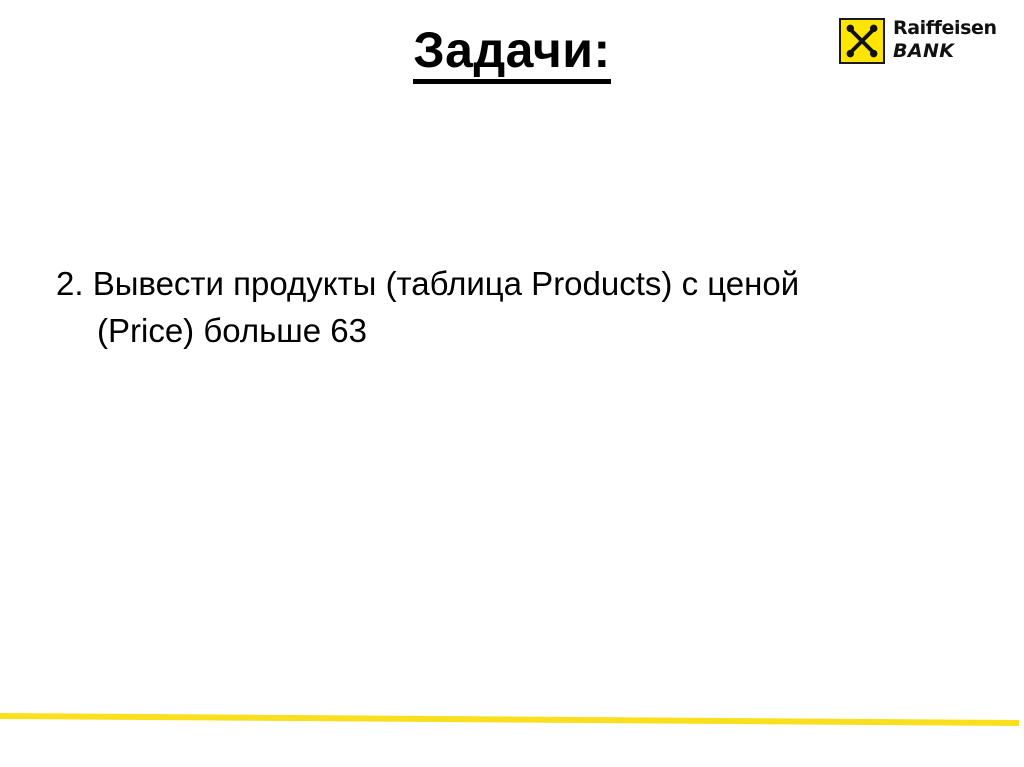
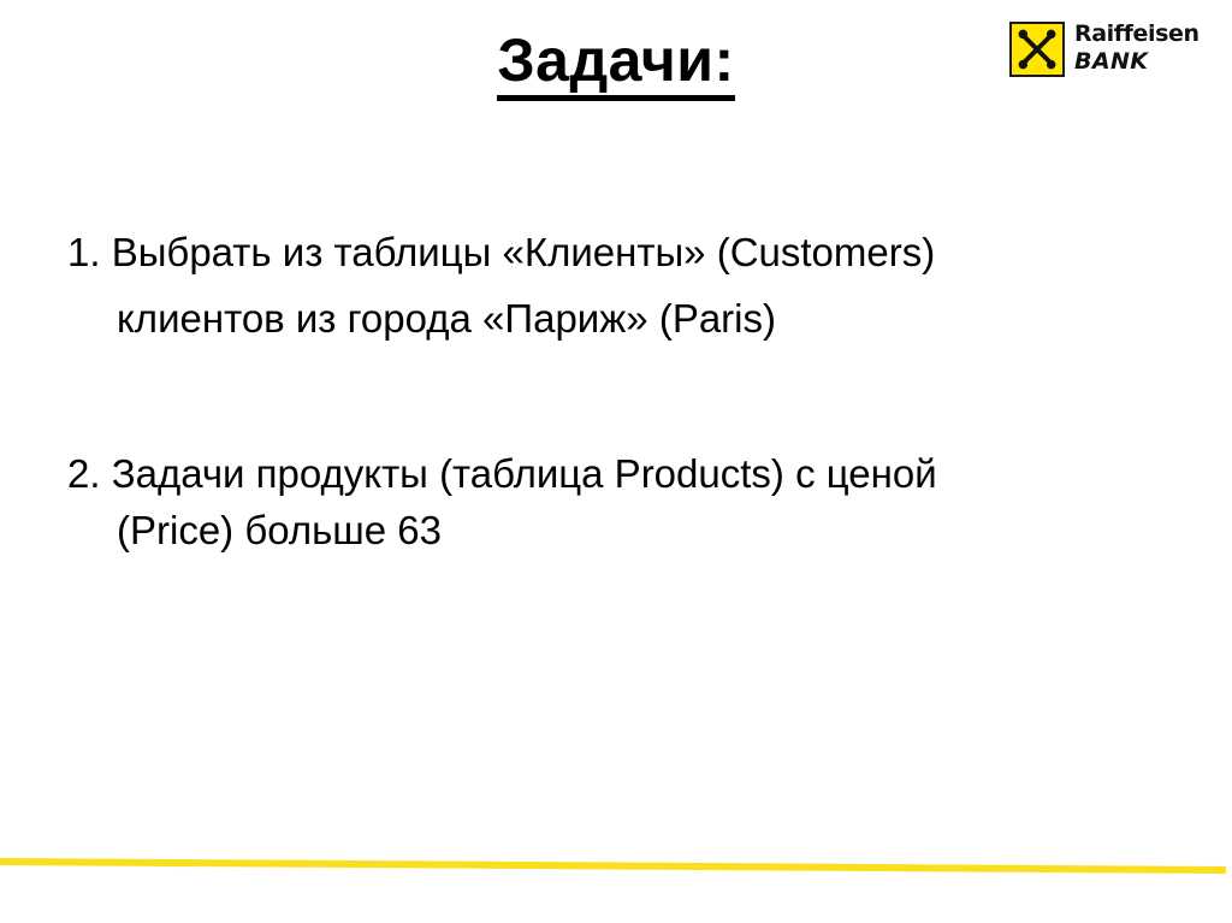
  Задачи:
  Raiffeisen
  BANK
+ 1. Выбрать из таблицы «Клиенты» (Customers)
+ клиентов из города «Париж» (Paris)
- 2. Вывести продукты (таблица Products) с ценой
+ 2. Задачи продукты (таблица Products) с ценой
  (Price) больше 63
